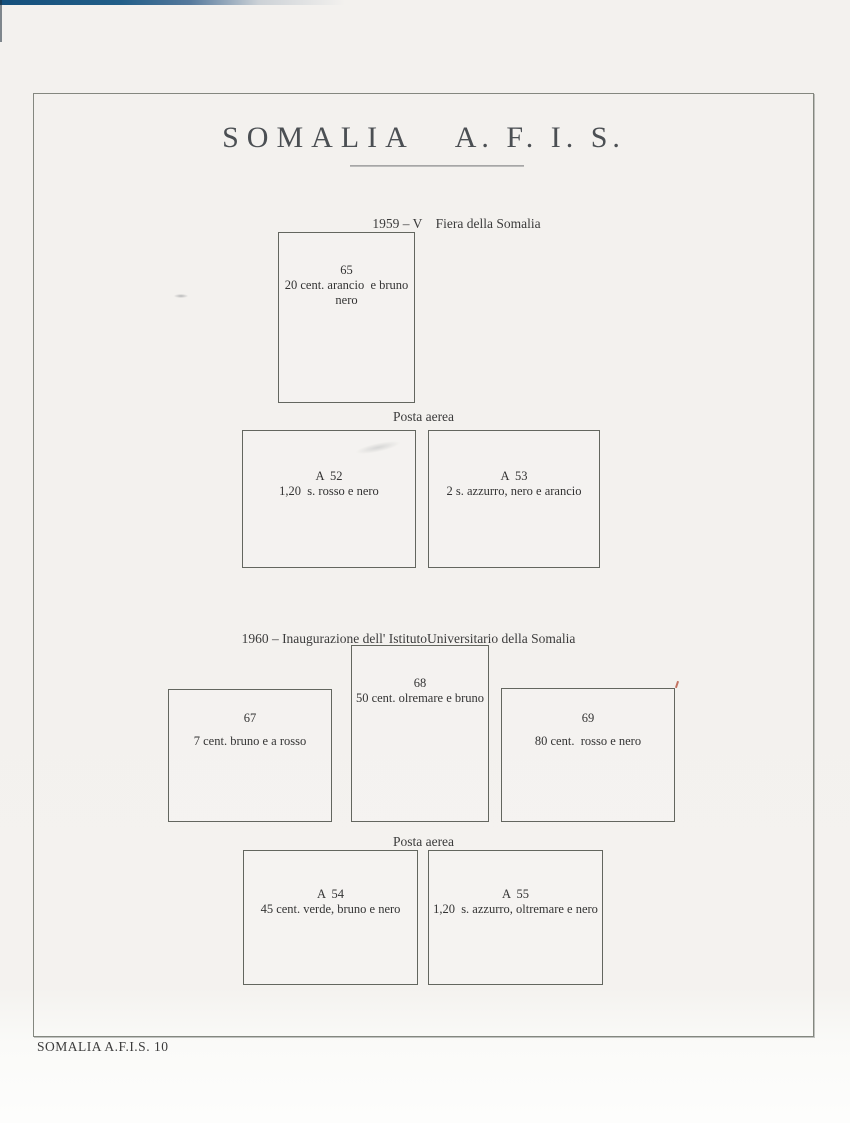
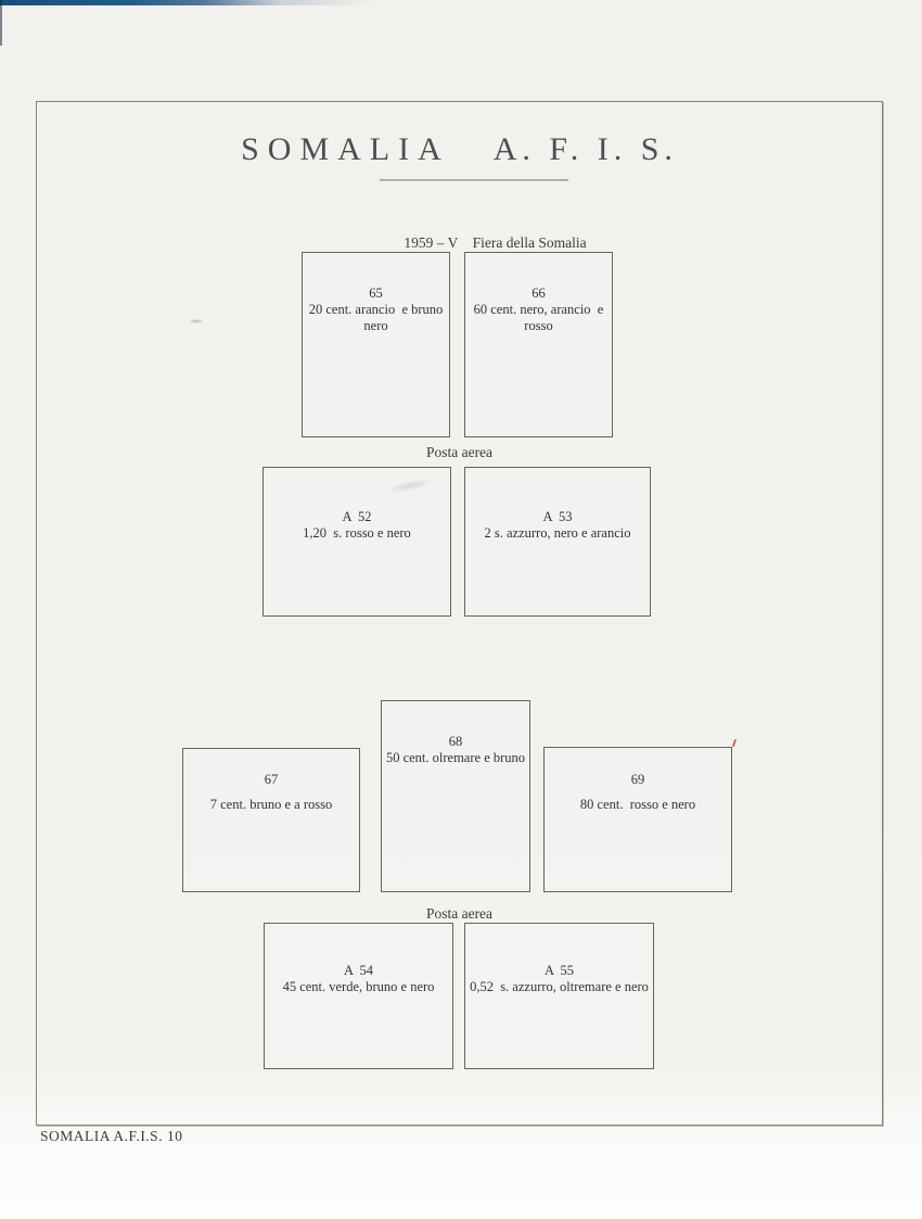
  SOMALIA
  A. F. I. S.
  1959 – V Fiera della Somalia
  65
  20 cent. arancio e bruno
  nero
+ 66
+ 60 cent. nero, arancio e
+ rosso
  Posta aerea
  A 52
  1,20 s. rosso e nero
  A 53
  2 s. azzurro, nero e arancio
- 1960 – Inaugurazione dell' IstitutoUniversitario della Somalia
  67
  7 cent. bruno e a rosso
  68
  50 cent. olremare e bruno
  69
  80 cent. rosso e nero
  Posta aerea
  A 54
  45 cent. verde, bruno e nero
  A 55
- 1,20 s. azzurro, oltremare e nero
+ 0,52 s. azzurro, oltremare e nero
  SOMALIA A.F.I.S. 10
